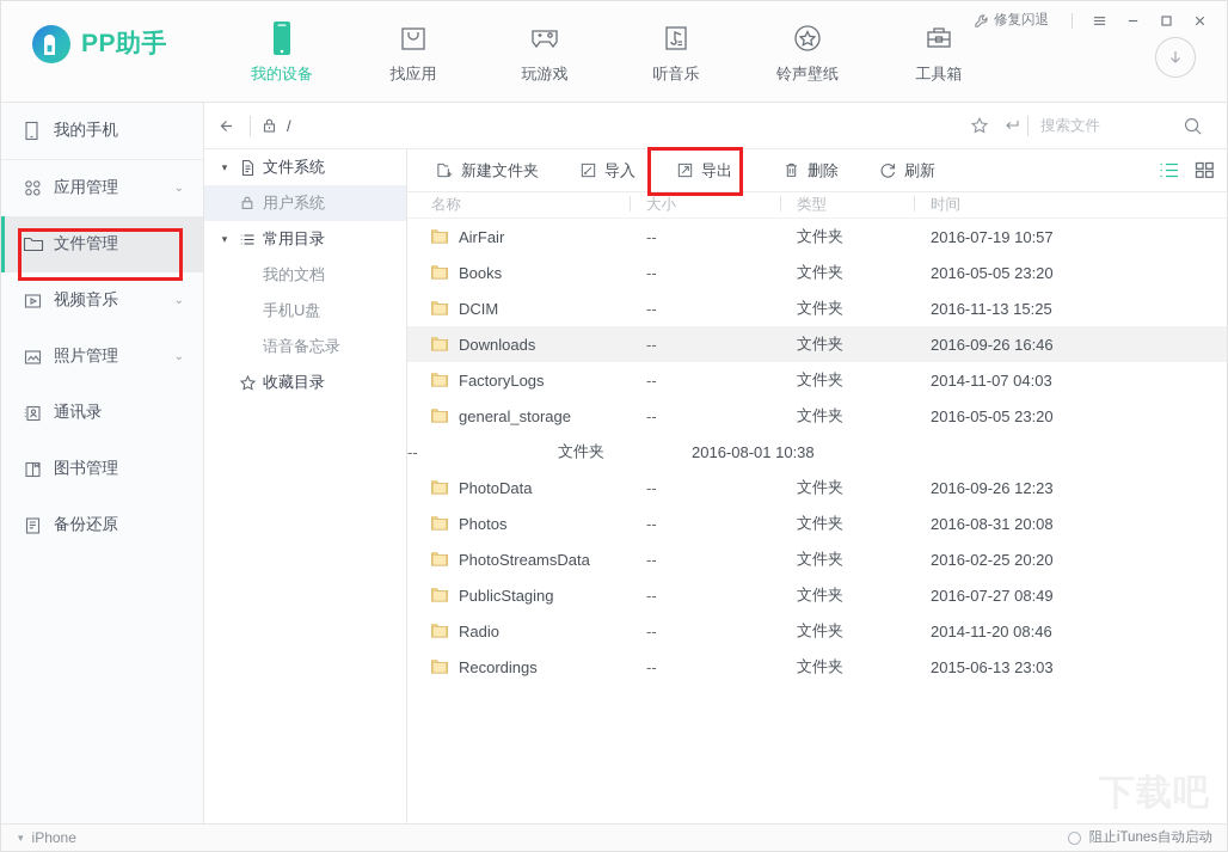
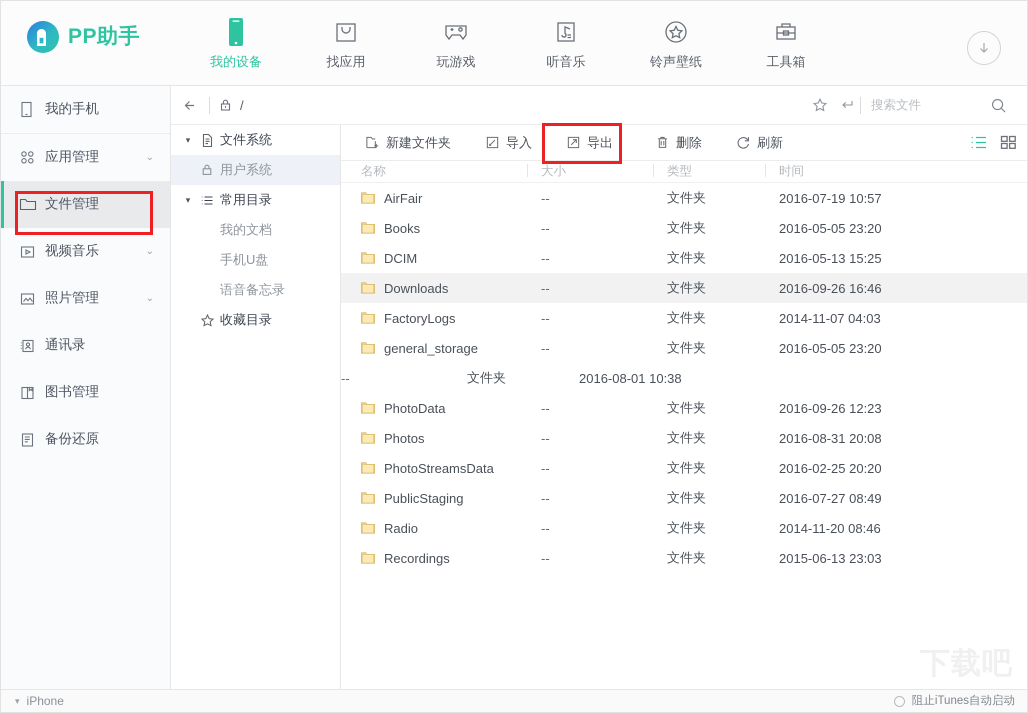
  PP助手
  我的设备
  找应用
  玩游戏
  听音乐
  铃声壁纸
  工具箱
- 修复闪退
  我的手机
  应用管理
  ⌄
  文件管理
  视频音乐
  ⌄
  照片管理
  ⌄
  通讯录
  图书管理
  备份还原
  /
  搜索文件
  ▾
  文件系统
  用户系统
  ▾
  常用目录
  我的文档
  手机U盘
  语音备忘录
  收藏目录
  新建文件夹
  导入
  导出
  删除
  刷新
  名称
  大小
  类型
  时间
  AirFair
  --
  文件夹
  2016-07-19 10:57
  Books
  --
  文件夹
  2016-05-05 23:20
  DCIM
  --
  文件夹
- 2016-11-13 15:25
+ 2016-05-13 15:25
  Downloads
  --
  文件夹
  2016-09-26 16:46
  FactoryLogs
  --
  文件夹
  2014-11-07 04:03
  general_storage
  --
  文件夹
  2016-05-05 23:20
  --
  文件夹
  2016-08-01 10:38
  PhotoData
  --
  文件夹
  2016-09-26 12:23
  Photos
  --
  文件夹
  2016-08-31 20:08
  PhotoStreamsData
  --
  文件夹
  2016-02-25 20:20
  PublicStaging
  --
  文件夹
  2016-07-27 08:49
  Radio
  --
  文件夹
  2014-11-20 08:46
  Recordings
  --
  文件夹
  2015-06-13 23:03
  ▾
  iPhone
  阻止iTunes自动启动
